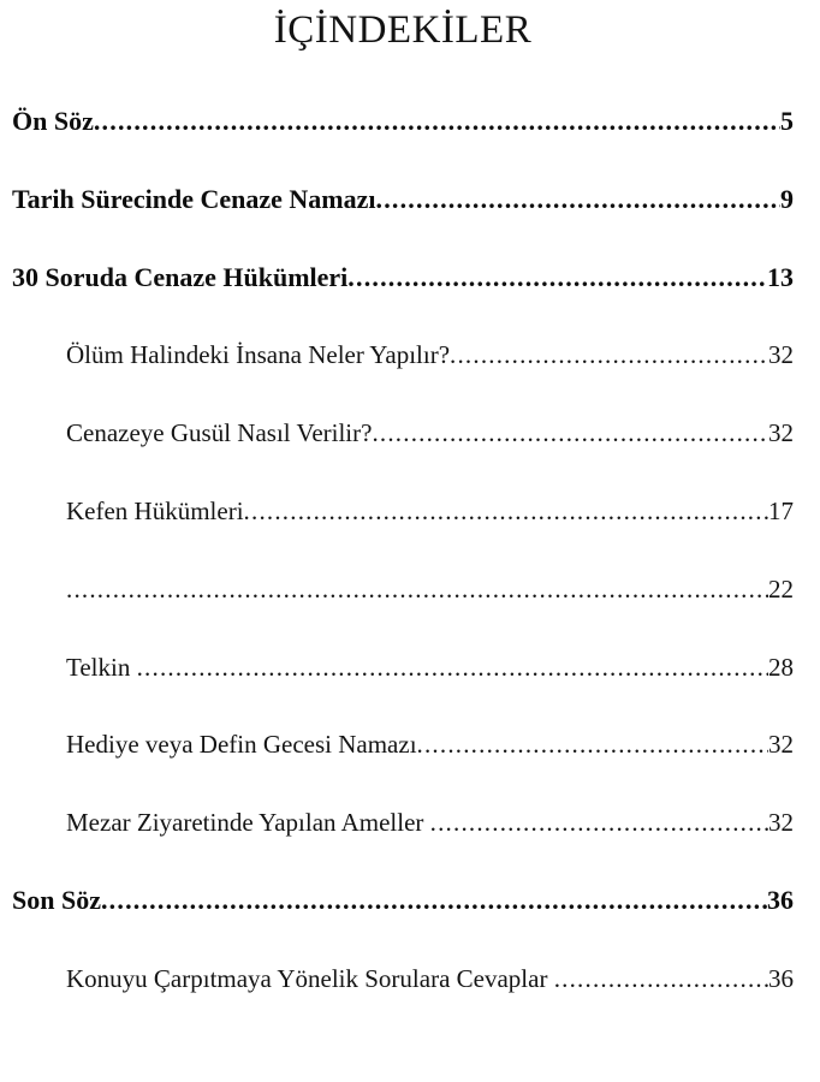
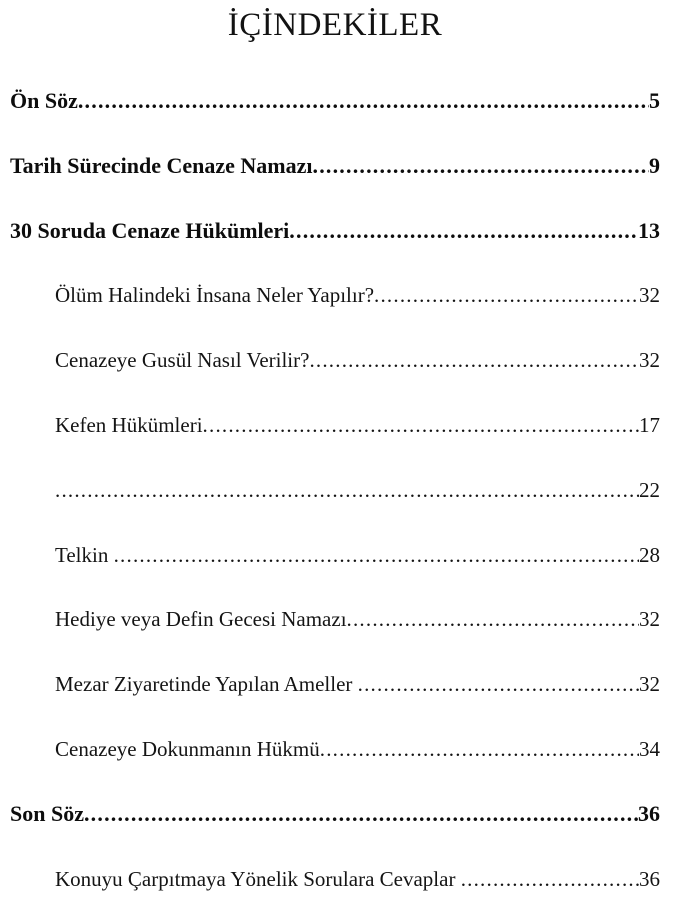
  İÇİNDEKİLER
  Ön Söz
  5
  Tarih Sürecinde Cenaze Namazı
  9
  30 Soruda Cenaze Hükümleri
  13
  Ölüm Halindeki İnsana Neler Yapılır?
  32
  Cenazeye Gusül Nasıl Verilir?
  32
  Kefen Hükümleri
  17
  22
  Telkin
  28
  Hediye veya Defin Gecesi Namazı
  32
  Mezar Ziyaretinde Yapılan Ameller
  32
+ Cenazeye Dokunmanın Hükmü
+ 34
  Son Söz
  36
  Konuyu Çarpıtmaya Yönelik Sorulara Cevaplar
  36
